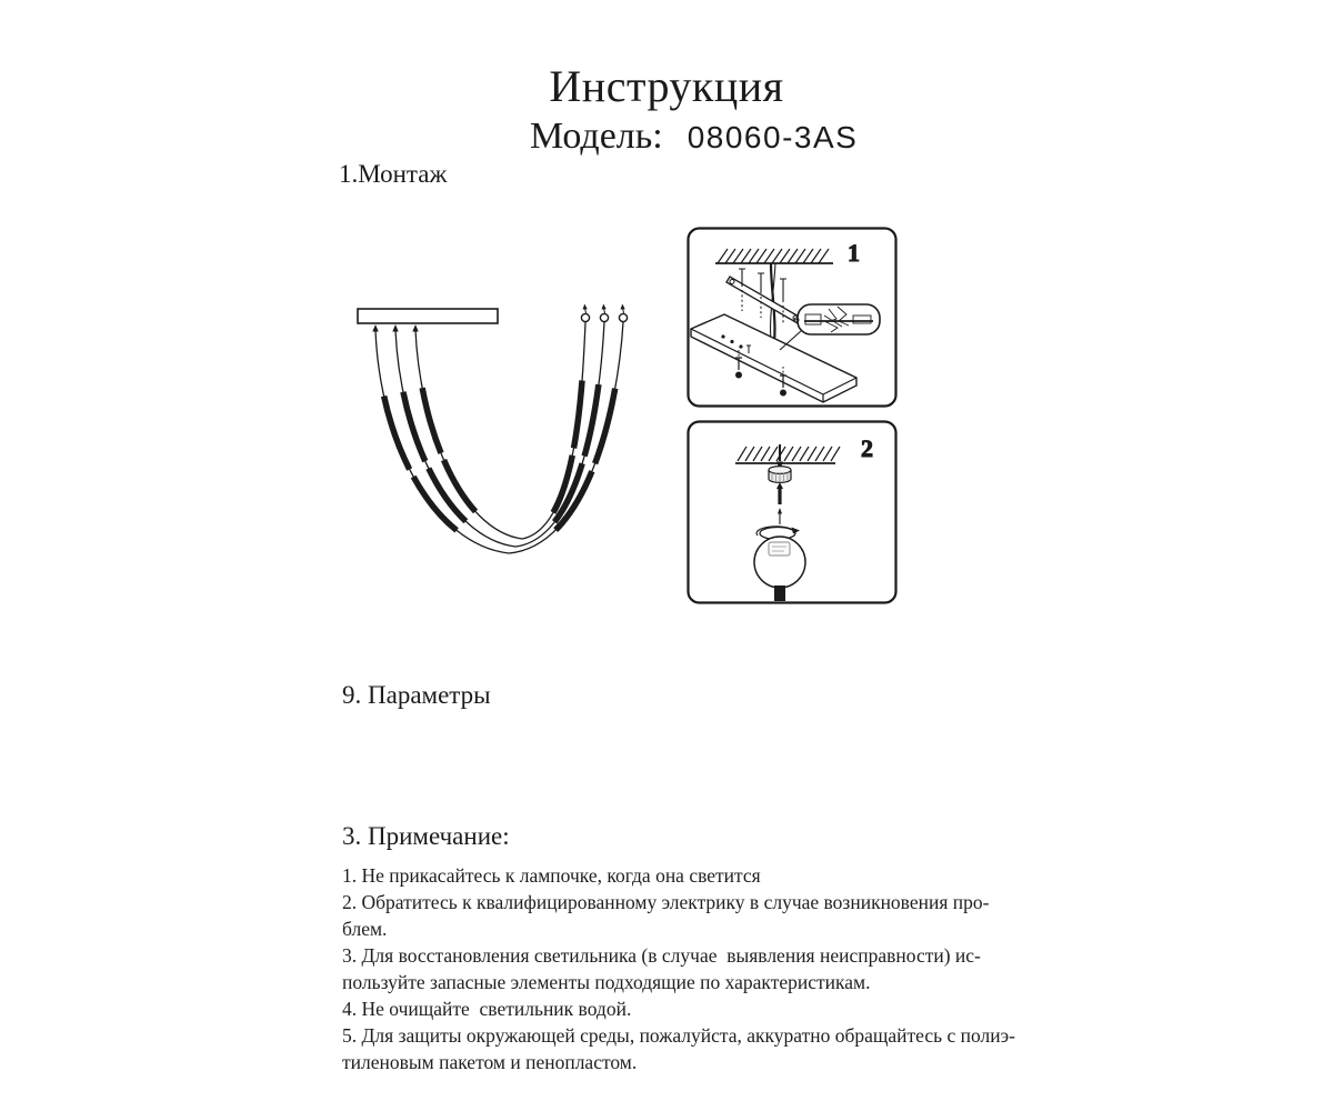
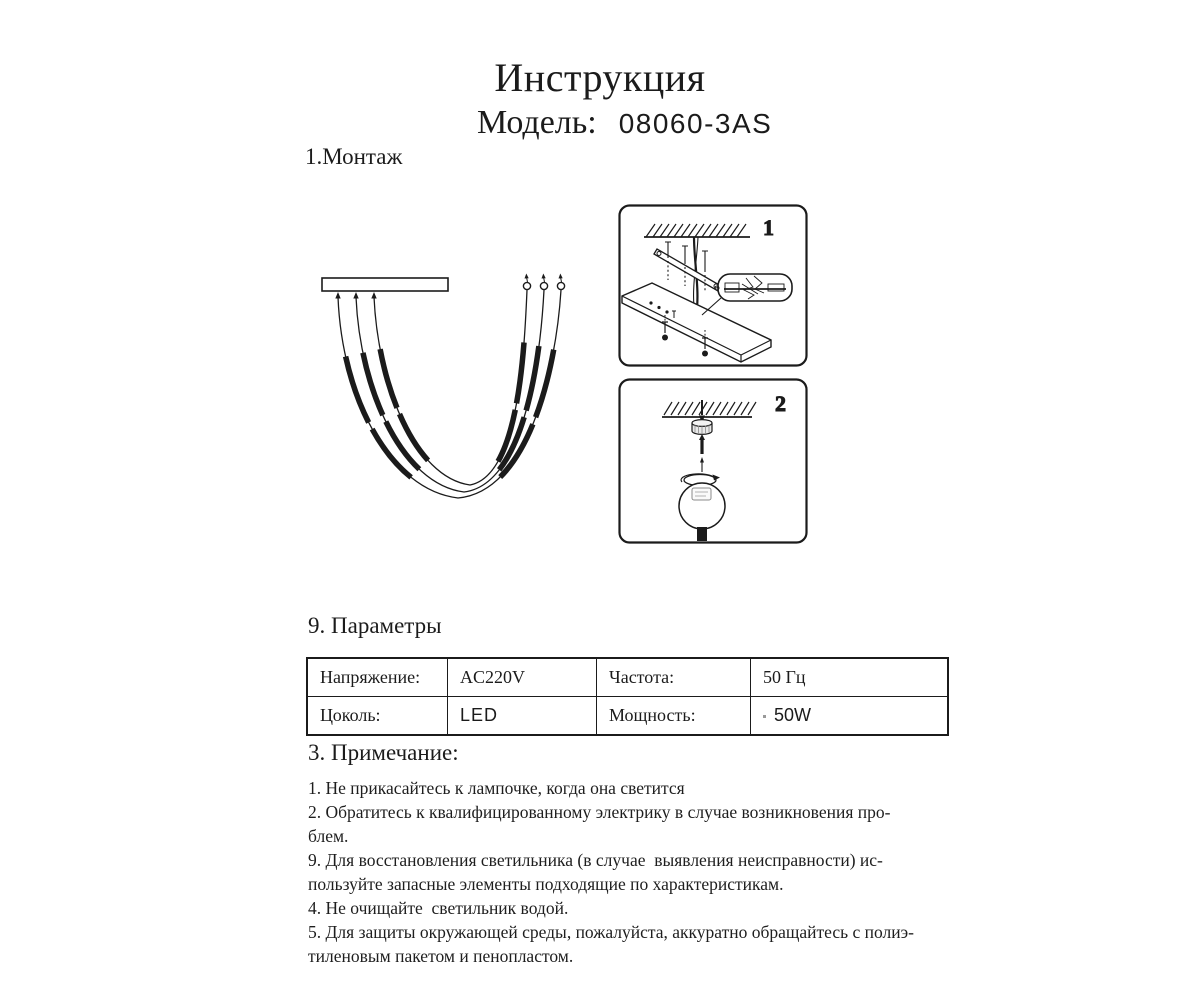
  Инструкция
  Модель:
  08060-3AS
  1.Монтаж
  1
  2
  9. Параметры
+ Напряжение:	AC220V	Частота:	50 Гц
+ Цоколь:	LED	Мощность:	50W
  3. Примечание:
  1. Не прикасайтесь к лампочке, когда она светится
  2. Обратитесь к квалифицированному электрику в случае возникновения про-
  блем.
- 3. Для восстановления светильника (в случае выявления неисправности) ис-
+ 9. Для восстановления светильника (в случае выявления неисправности) ис-
  пользуйте запасные элементы подходящие по характеристикам.
  4. Не очищайте светильник водой.
  5. Для защиты окружающей среды, пожалуйста, аккуратно обращайтесь с полиэ-
  тиленовым пакетом и пенопластом.
